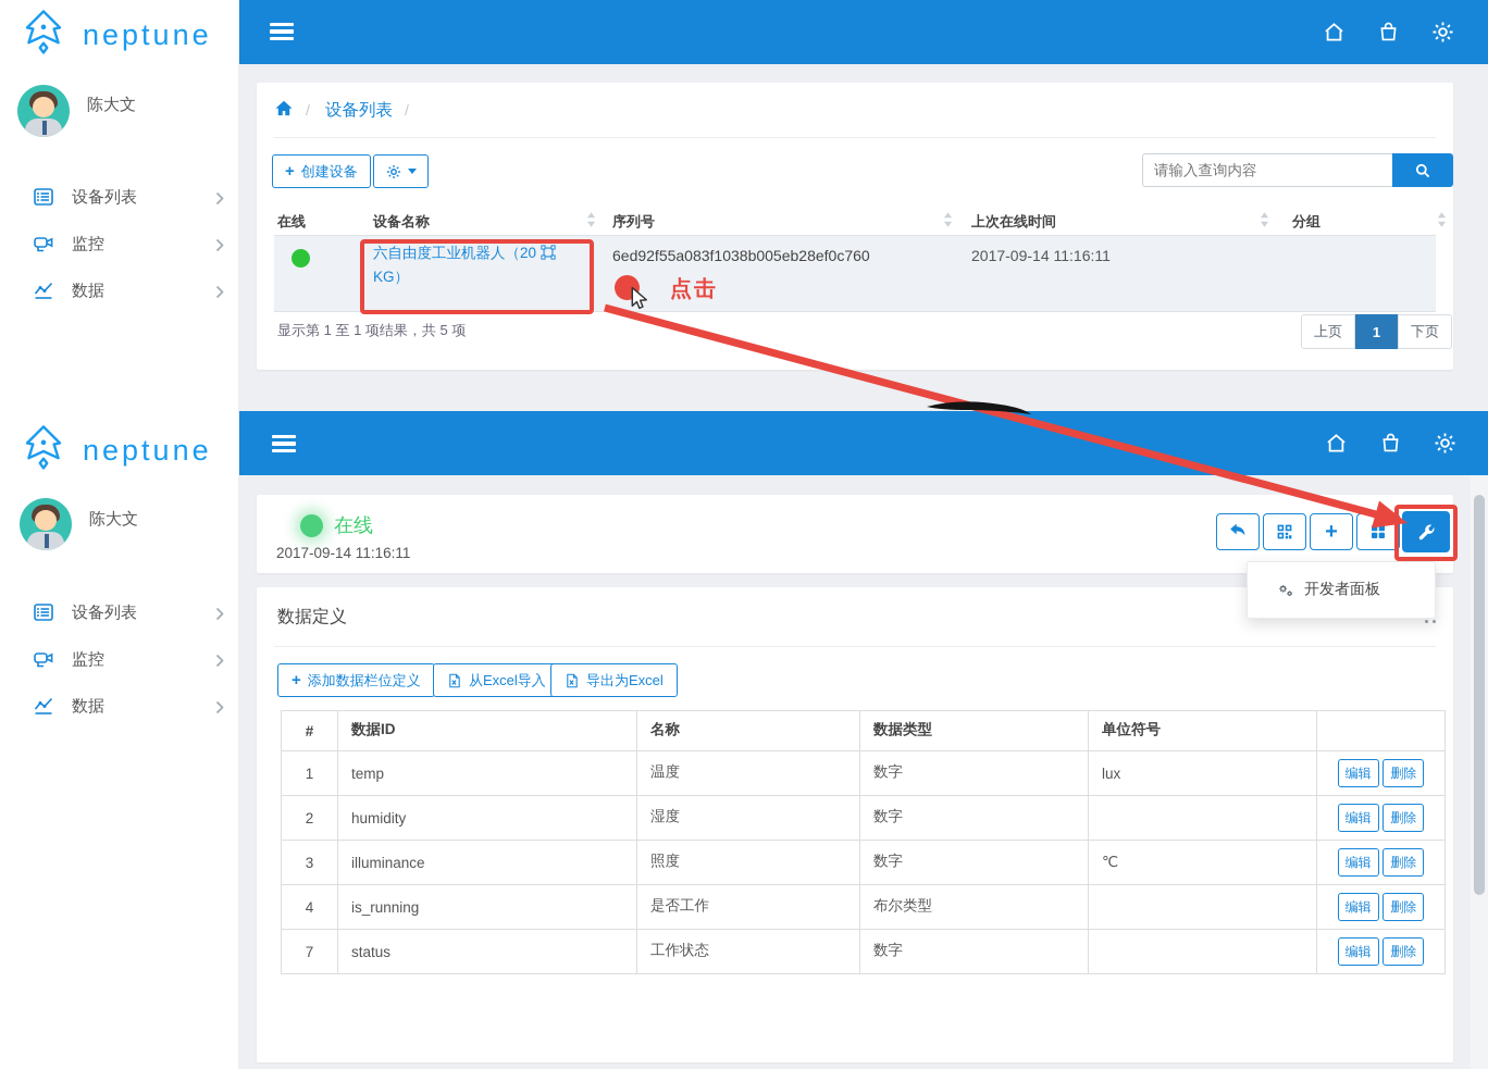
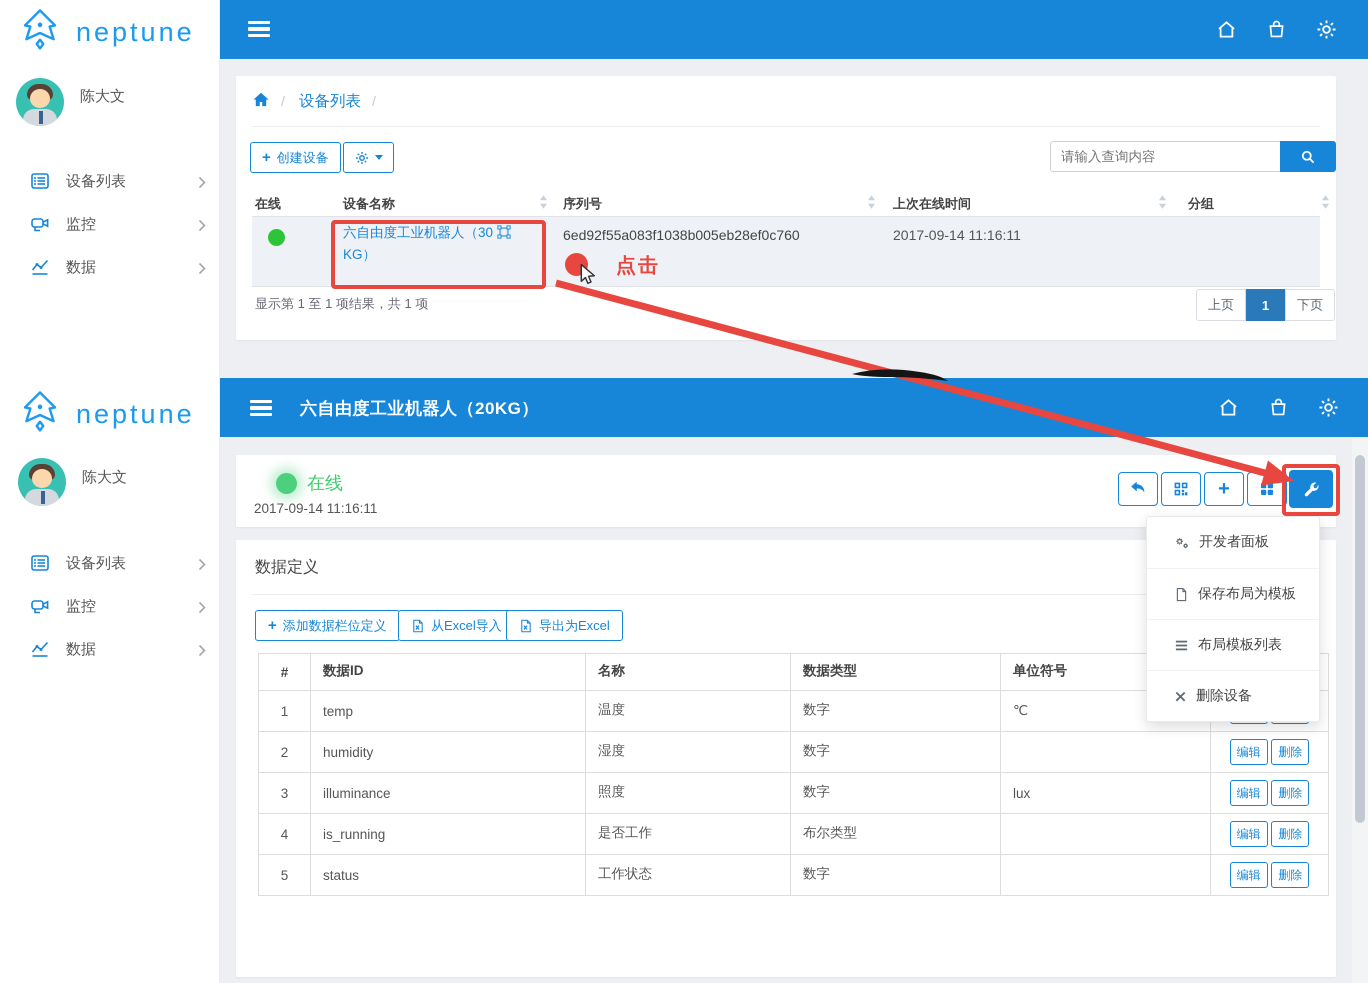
  neptune
  陈大文
  设备列表
  监控
  数据
  /
  设备列表
  /
  +
  创建设备
  请输入查询内容
  在线
  设备名称
  序列号
  上次在线时间
  分组
- 六自由度工业机器人（20
+ 六自由度工业机器人（30
  KG）
  6ed92f55a083f1038b005eb28ef0c760
  2017-09-14 11:16:11
- 显示第 1 至 1 项结果，共 5 项
+ 显示第 1 至 1 项结果，共 1 项
  上页
  1
  下页
  neptune
  陈大文
  设备列表
  监控
  数据
+ 六自由度工业机器人（20KG）
  在线
  2017-09-14 11:16:11
  +
  开发者面板
+ 保存布局为模板
+ 布局模板列表
+ 删除设备
  数据定义
  +
  添加数据栏位定义
  从Excel导入
  导出为Excel
  #	数据ID	名称	数据类型	单位符号
- 1	temp	温度	数字	lux	编辑 删除
+ 1	temp	温度	数字	℃
  2	humidity	湿度	数字		编辑 删除
- 3	illuminance	照度	数字	℃	编辑 删除
+ 3	illuminance	照度	数字	lux	编辑 删除
  4	is_running	是否工作	布尔类型		编辑 删除
- 7	status	工作状态	数字		编辑 删除
+ 5	status	工作状态	数字		编辑 删除
  点击
